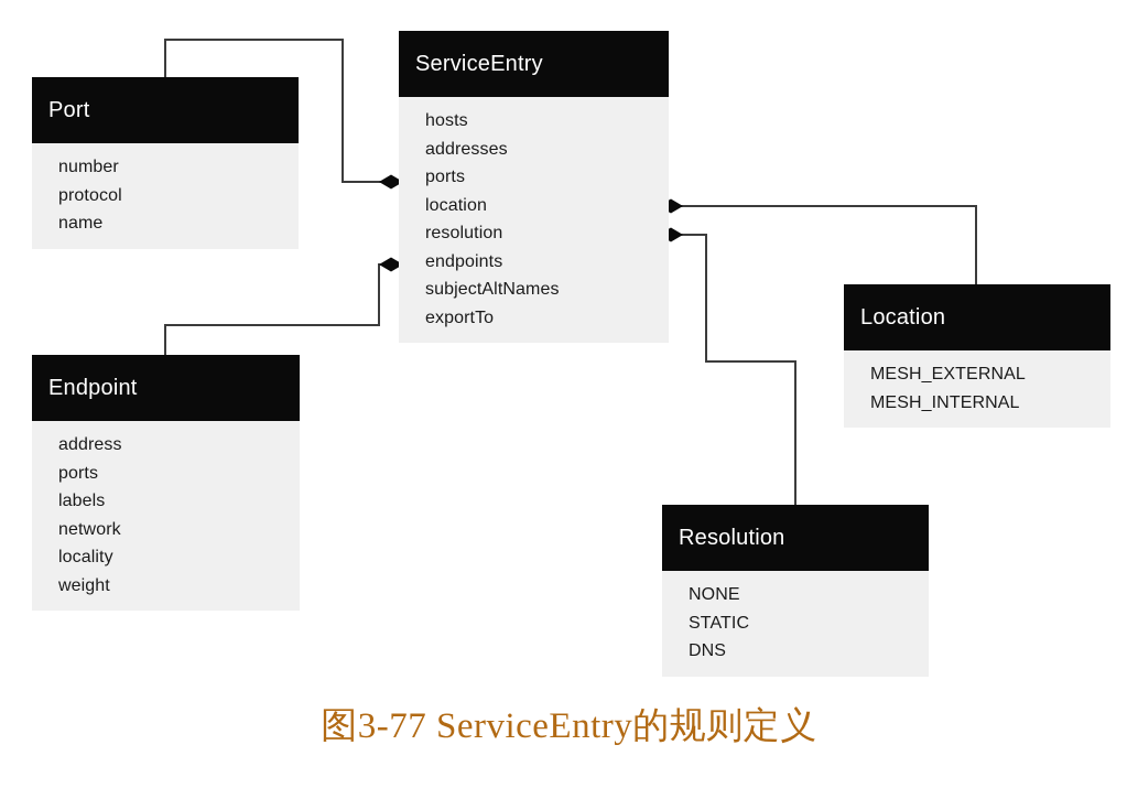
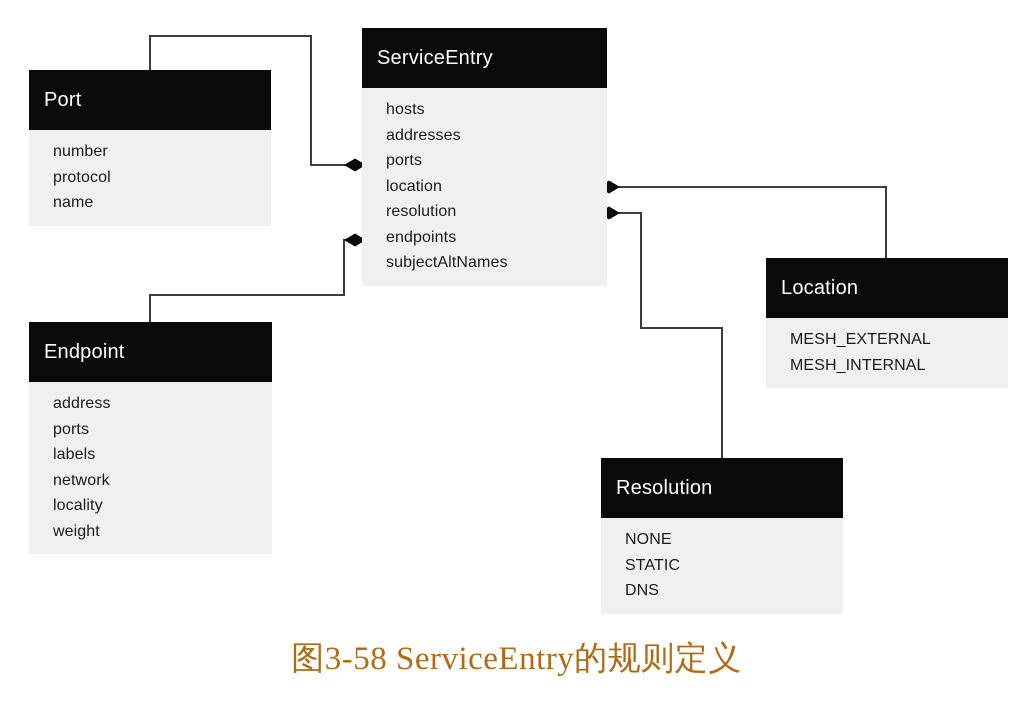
  Port
  number
  protocol
  name
  ServiceEntry
  hosts
  addresses
  ports
  location
  resolution
  endpoints
  subjectAltNames
- exportTo
  Endpoint
  address
  ports
  labels
  network
  locality
  weight
  Location
  MESH_EXTERNAL
  MESH_INTERNAL
  Resolution
  NONE
  STATIC
  DNS
- 图3-77 ServiceEntry的规则定义
+ 图3-58 ServiceEntry的规则定义
